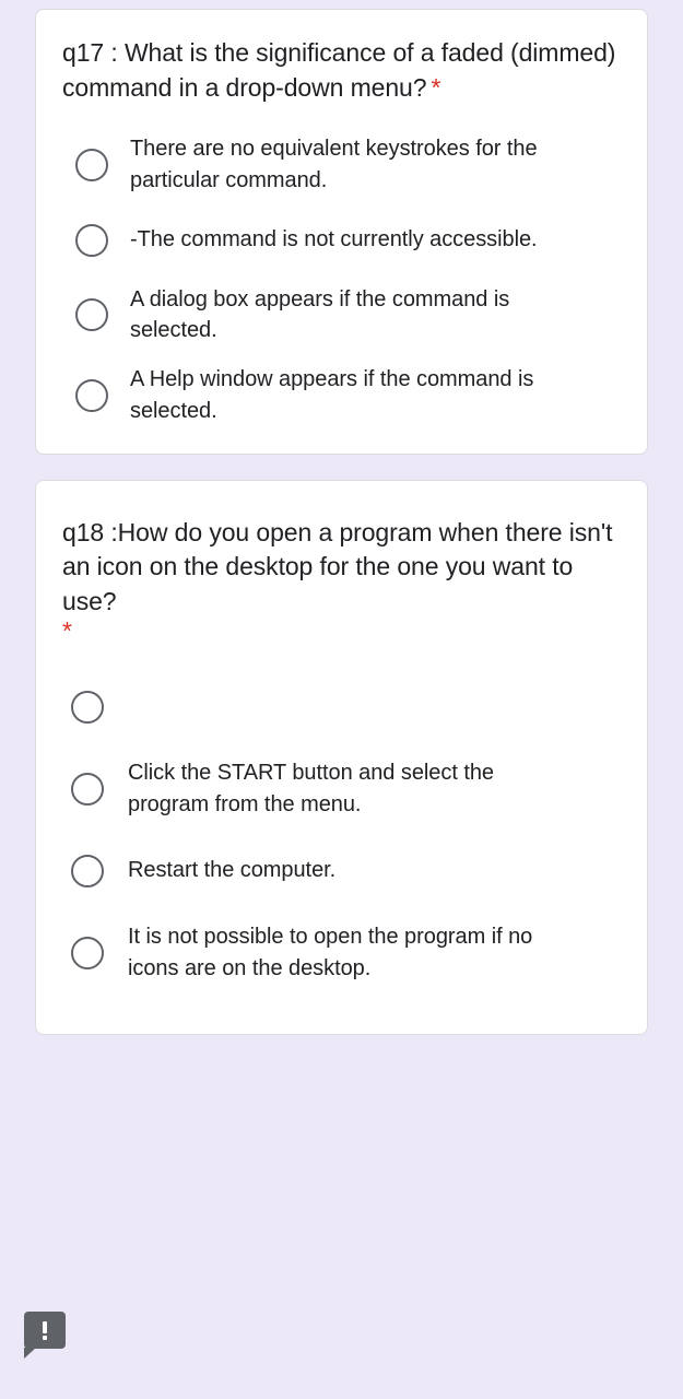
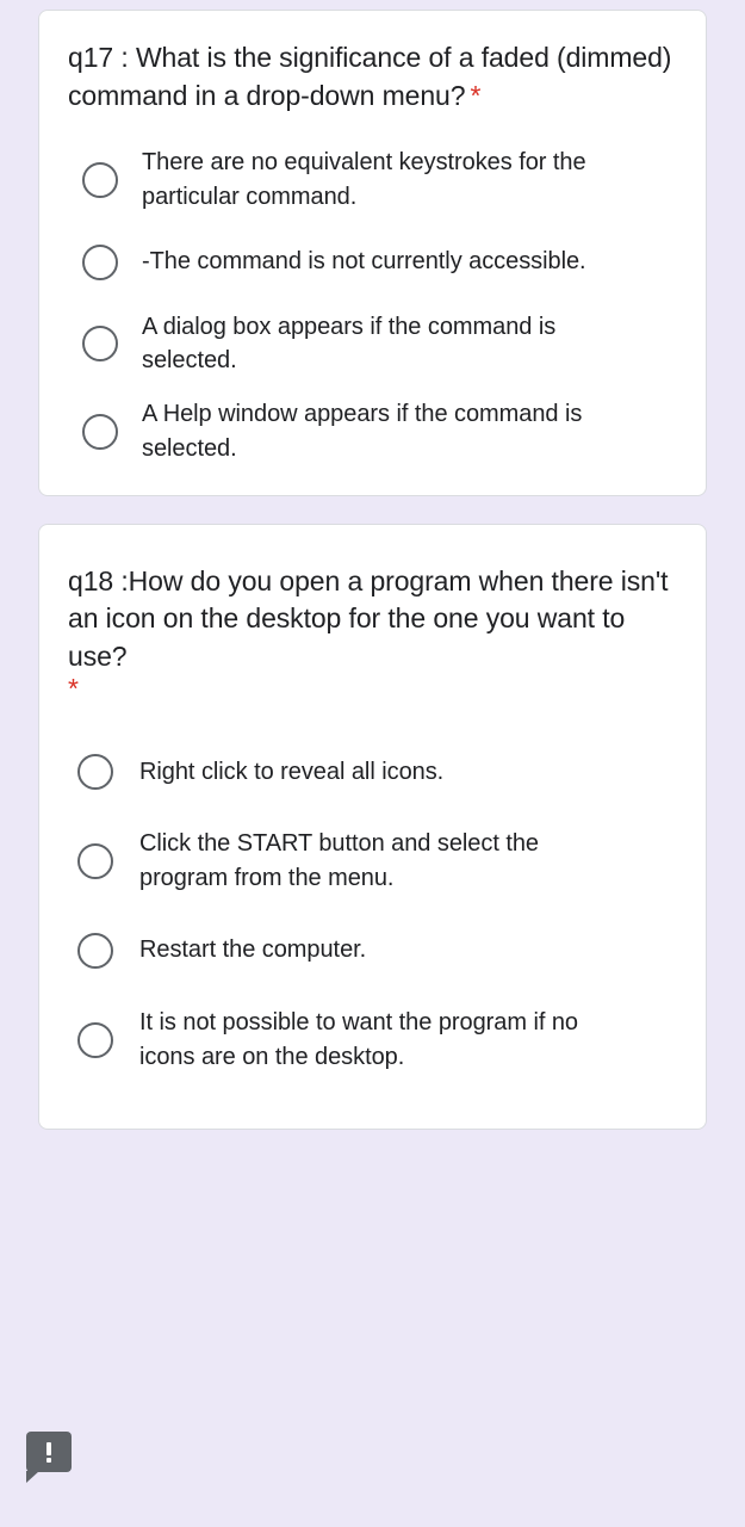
  q17 : What is the significance of a faded (dimmed) command in a drop-down menu? *
  There are no equivalent keystrokes for the particular command.
  -The command is not currently accessible.
  A dialog box appears if the command is selected.
  A Help window appears if the command is selected.
  q18 :How do you open a program when there isn't an icon on the desktop for the one you want to use?
  *
+ Right click to reveal all icons.
  Click the START button and select the program from the menu.
  Restart the computer.
- It is not possible to open the program if no icons are on the desktop.
+ It is not possible to want the program if no icons are on the desktop.
